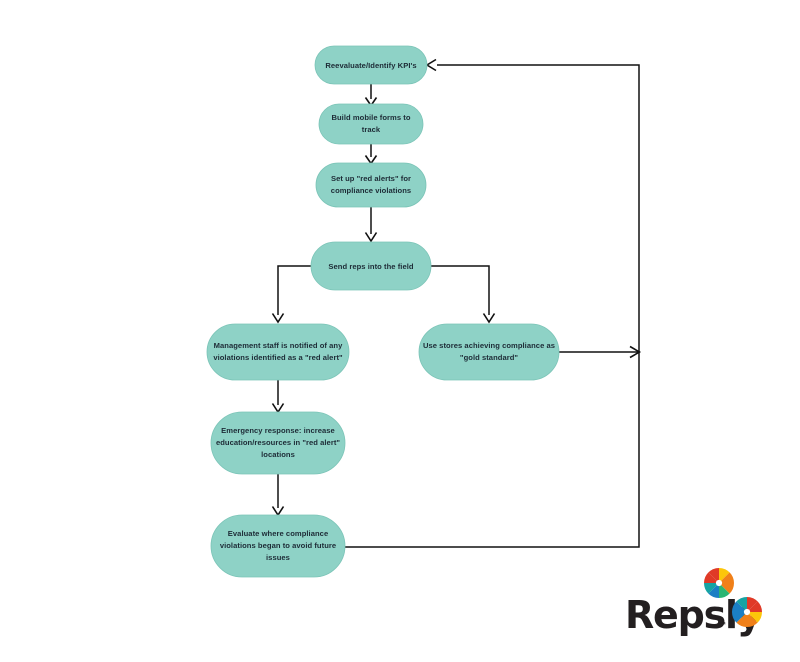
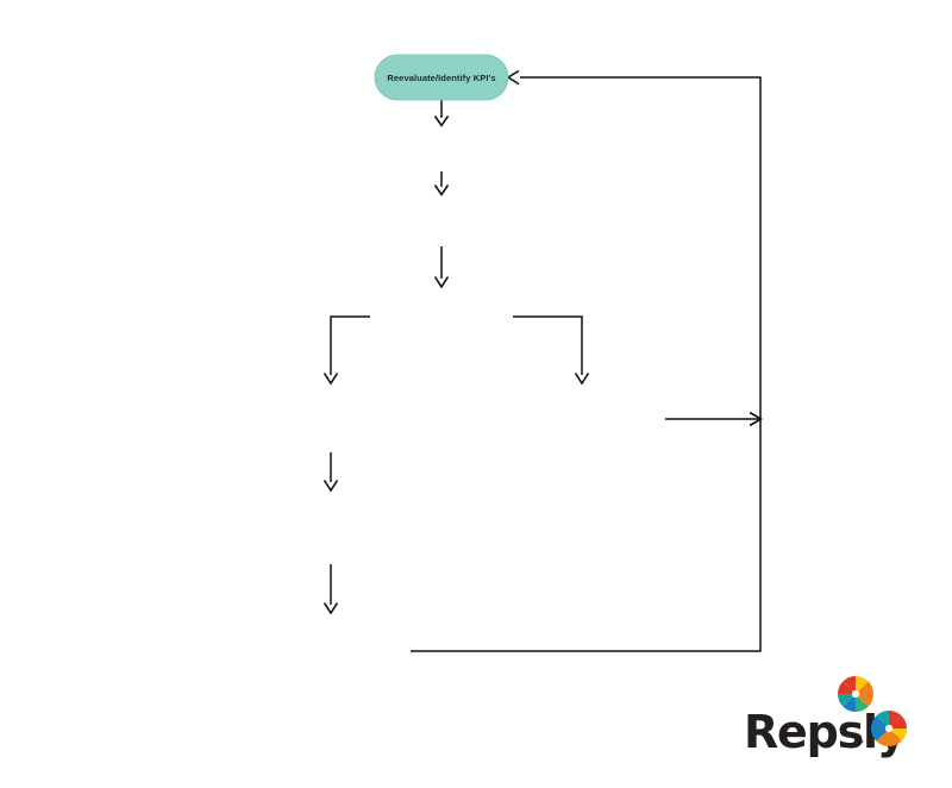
  Reevaluate/Identify KPI's
- Build mobile forms to
- track
- Set up "red alerts" for
- compliance violations
- Send reps into the field
- Management staff is notified of any
- violations identified as a "red alert"
- Use stores achieving compliance as
- "gold standard"
- Emergency response: increase
- education/resources in "red alert"
- locations
- Evaluate where compliance
- violations began to avoid future
- issues
  Repsl
  ™
